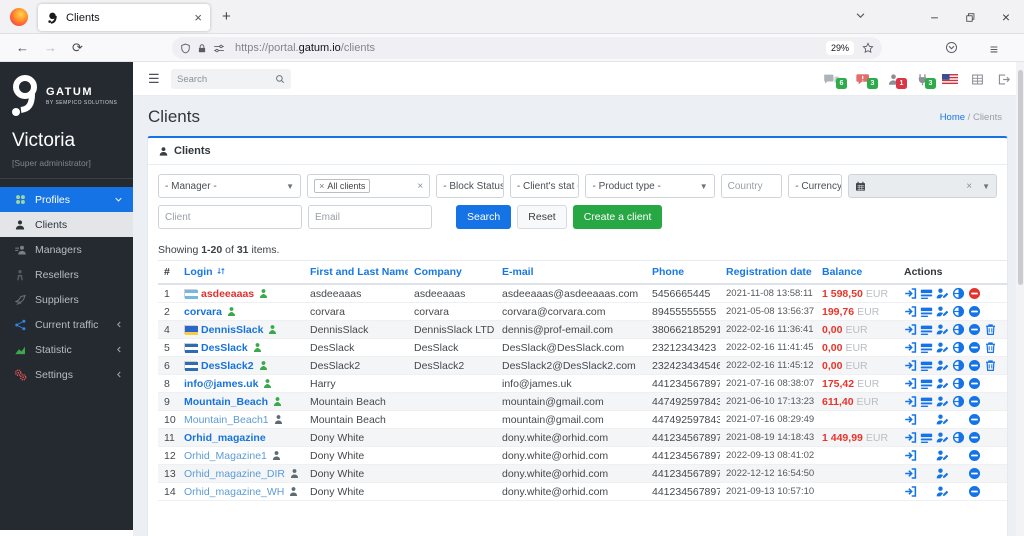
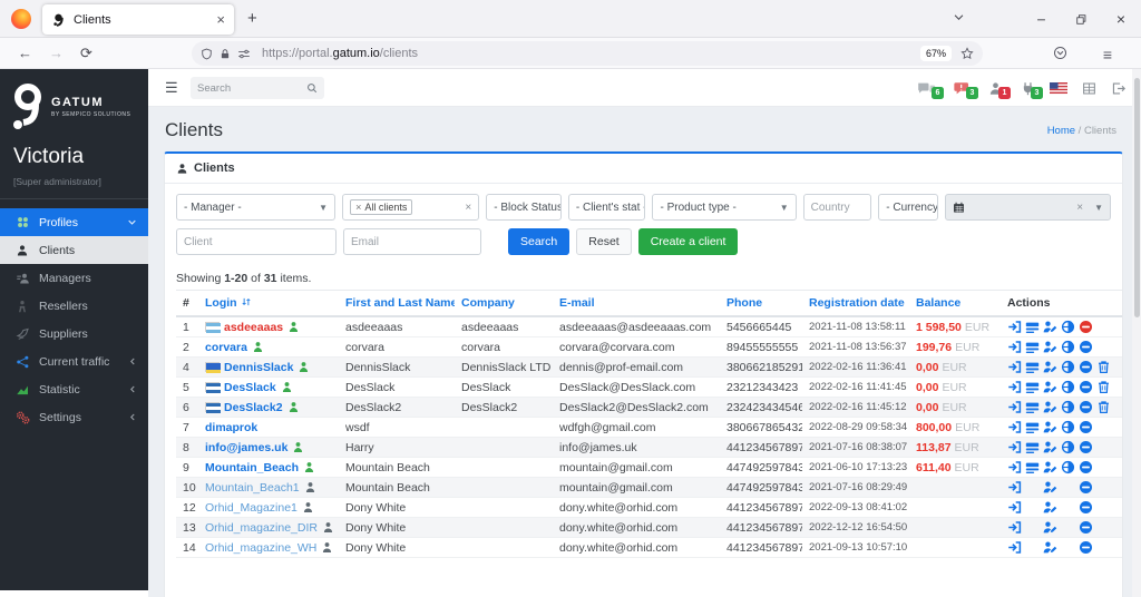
  Clients
  ×
  +
  ×
  ←
  →
  ⟳
  https://portal.gatum.io/clients
- 29%
+ 67%
  ≡
  GATUM
  Victoria
  [Super administrator]
  Profiles
  Clients
  Managers
  Resellers
  Suppliers
  Current traffic
  Statistic
  Settings
  ☰
  Search
  Clients
  Home / Clients
  Clients
  - Manager -
  ▼
  ×
  All clients
  ×
  - Block Status
  - Client's stat
  - Product type -
  ▼
  Country
  - Currency
  ×
  ▼
  Client
  Email
  Search
  Reset
  Create a client
  Showing 1-20 of 31 items.
  #	Login	First and Last Name	Company	E-mail	Phone	Registration date	Balance	Actions
  1	asdeeaaas	asdeeaaas	asdeeaaas	asdeeaaas@asdeeaaas.com	5456665445	2021-11-08 13:58:11	1 598,50 EUR
- 2	corvara	corvara	corvara	corvara@corvara.com	89455555555	2021-05-08 13:56:37	199,76 EUR
+ 2	corvara	corvara	corvara	corvara@corvara.com	89455555555	2021-11-08 13:56:37	199,76 EUR
  4	DennisSlack	DennisSlack	DennisSlack LTD	dennis@prof-email.com	380662185291	2022-02-16 11:36:41	0,00 EUR
  5	DesSlack	DesSlack	DesSlack	DesSlack@DesSlack.com	23212343423	2022-02-16 11:41:45	0,00 EUR
  6	DesSlack2	DesSlack2	DesSlack2	DesSlack2@DesSlack2.com	232423434546	2022-02-16 11:45:12	0,00 EUR
+ 7	dimaprok	wsdf		wdfgh@gmail.com	380667865432	2022-08-29 09:58:34	800,00 EUR
- 8	info@james.uk	Harry		info@james.uk	441234567897	2021-07-16 08:38:07	175,42 EUR
+ 8	info@james.uk	Harry		info@james.uk	441234567897	2021-07-16 08:38:07	113,87 EUR
  9	Mountain_Beach	Mountain Beach		mountain@gmail.com	447492597843	2021-06-10 17:13:23	611,40 EUR
  10	Mountain_Beach1	Mountain Beach		mountain@gmail.com	447492597843	2021-07-16 08:29:49
- 11	Orhid_magazine	Dony White		dony.white@orhid.com	441234567897	2021-08-19 14:18:43	1 449,99 EUR
  12	Orhid_Magazine1	Dony White		dony.white@orhid.com	441234567897	2022-09-13 08:41:02
  13	Orhid_magazine_DIR	Dony White		dony.white@orhid.com	441234567897	2022-12-12 16:54:50
  14	Orhid_magazine_WH	Dony White		dony.white@orhid.com	441234567897	2021-09-13 10:57:10
